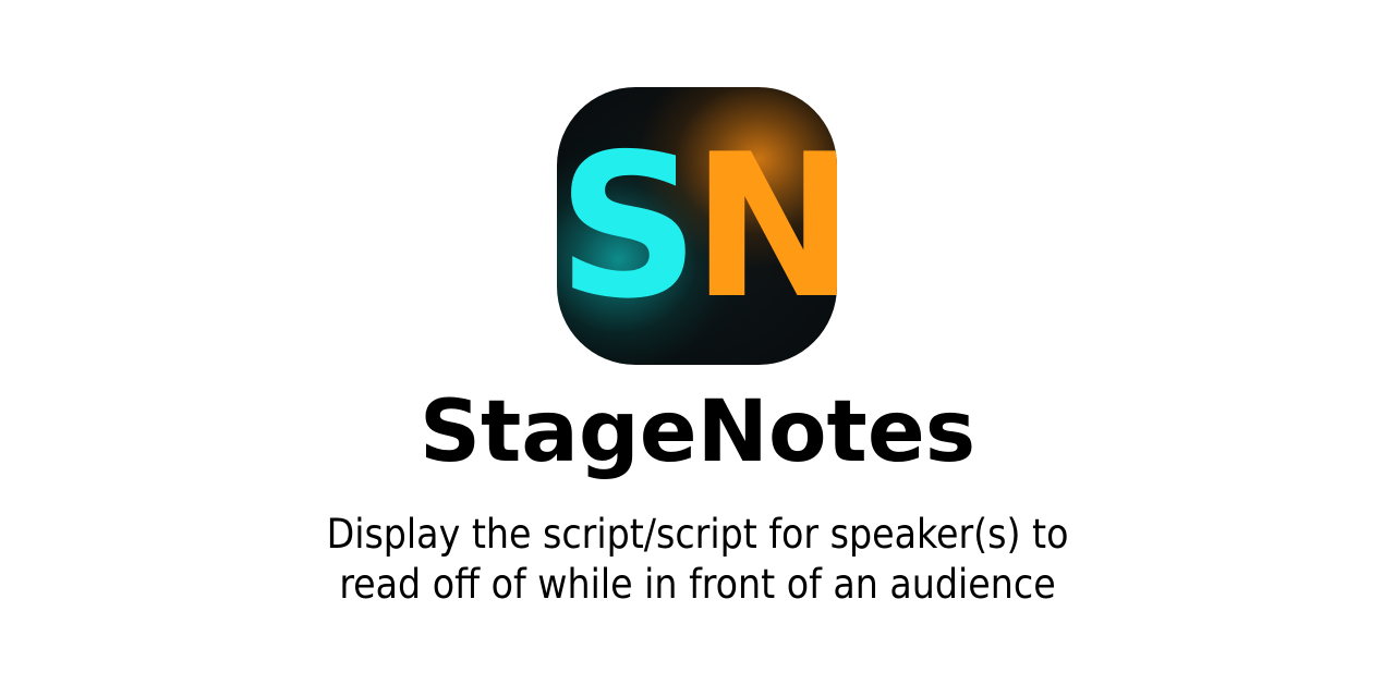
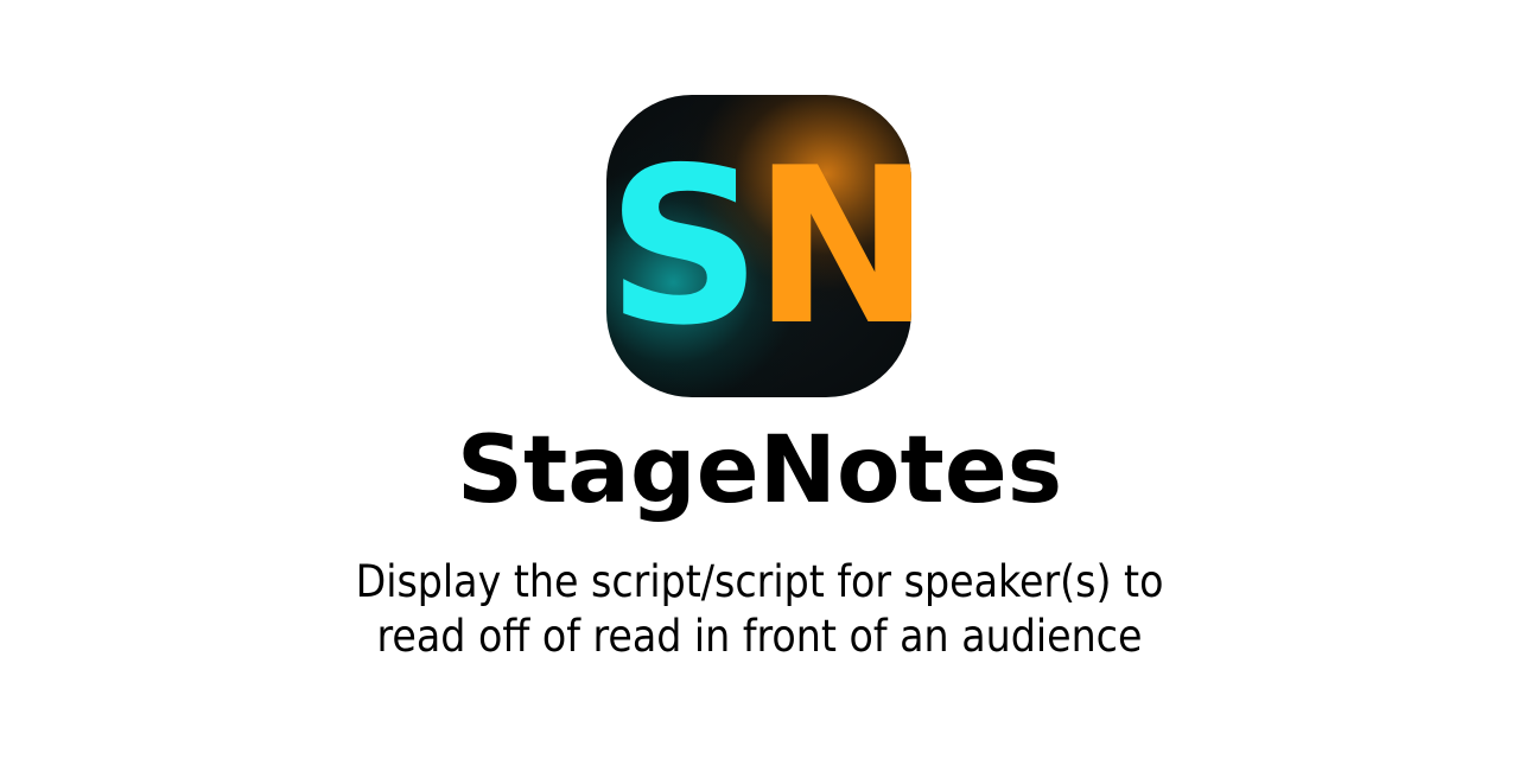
  SN
  StageNotes
  Display the script/script for speaker(s) to
- read off of while in front of an audience
+ read off of read in front of an audience
